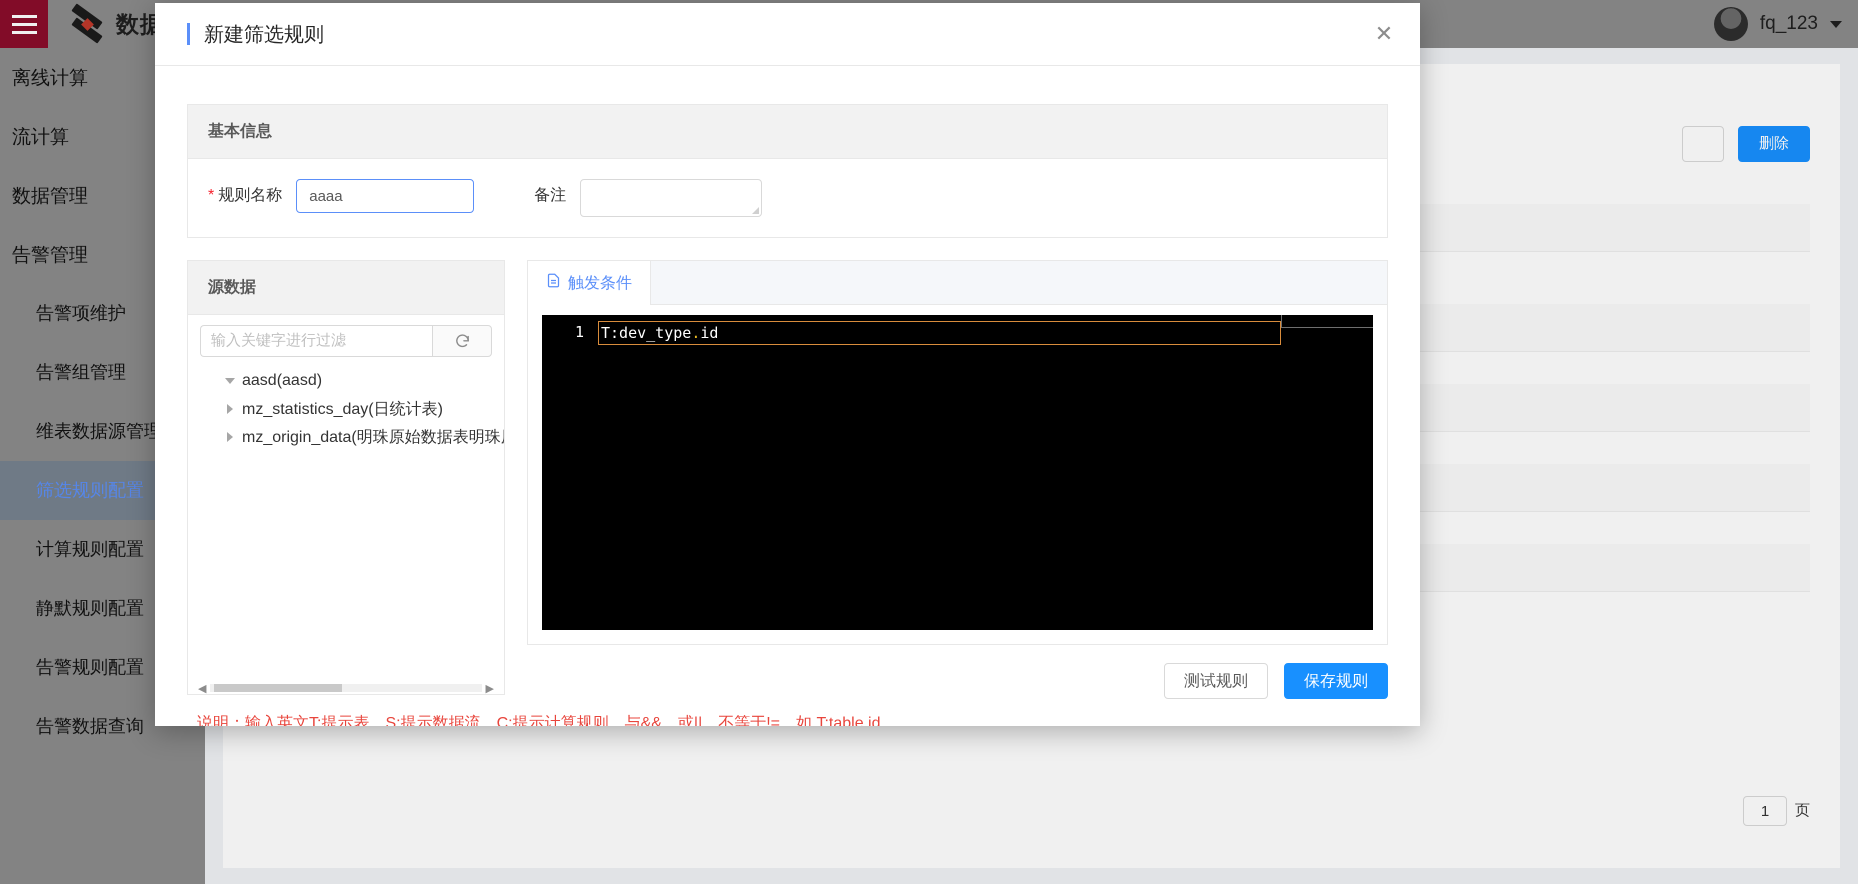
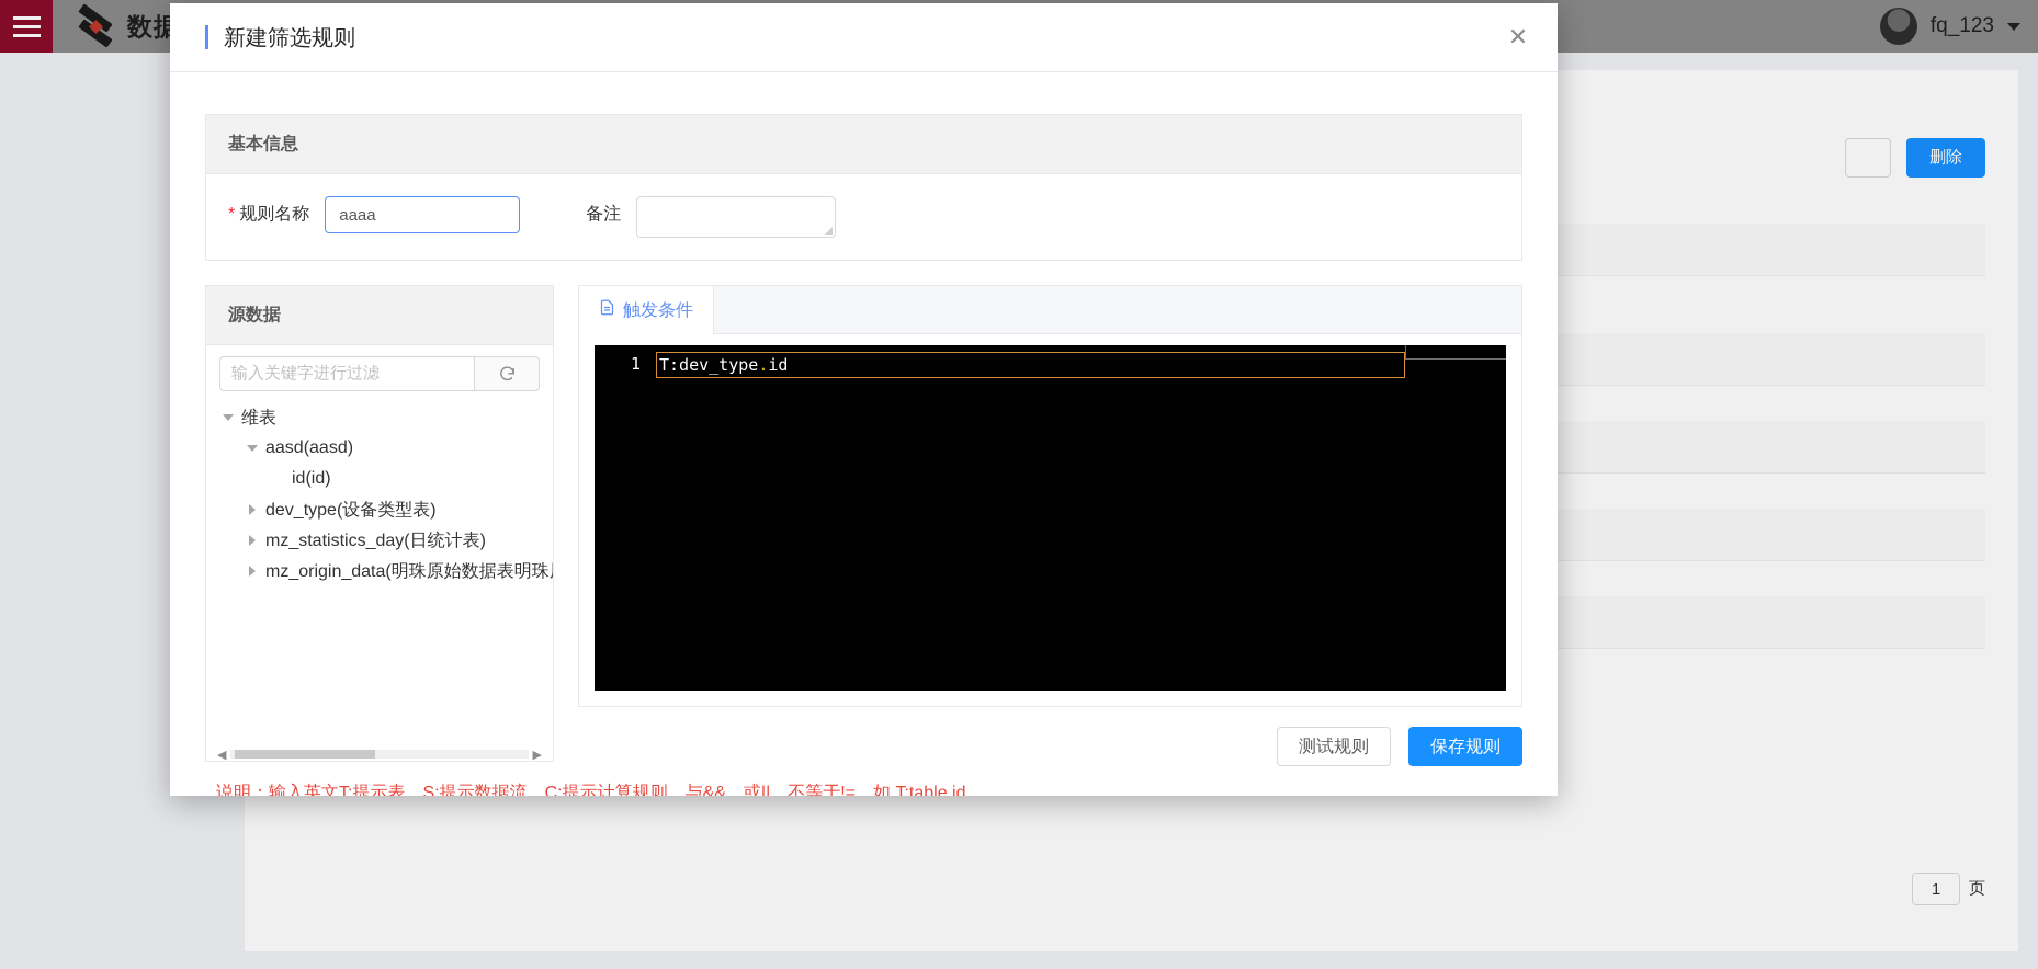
  fq_123
- 离线计算
- 流计算
- 数据管理
- 告警管理
- 告警项维护
- 告警组管理
- 维表数据源管理
- 筛选规则配置
- 计算规则配置
- 静默规则配置
- 告警规则配置
- 告警数据查询
  删除
  1
  页
  新建筛选规则
  ✕
  基本信息
  * 规则名称
  aaaa
  备注
  源数据
  输入关键字进行过滤
+ 维表
  aasd(aasd)
+ id(id)
+ dev_type(设备类型表)
  mz_statistics_day(日统计表)
  mz_origin_data(明珠原始数据表明珠
  ◀
  ▶
  触发条件
  1
  T:dev_type
  .
  id
  测试规则
  保存规则
  说明：输入英文T:提示表，S:提示数据流，C:提示计算规则，与&&，或||，不等于!=。如 T:table.id
